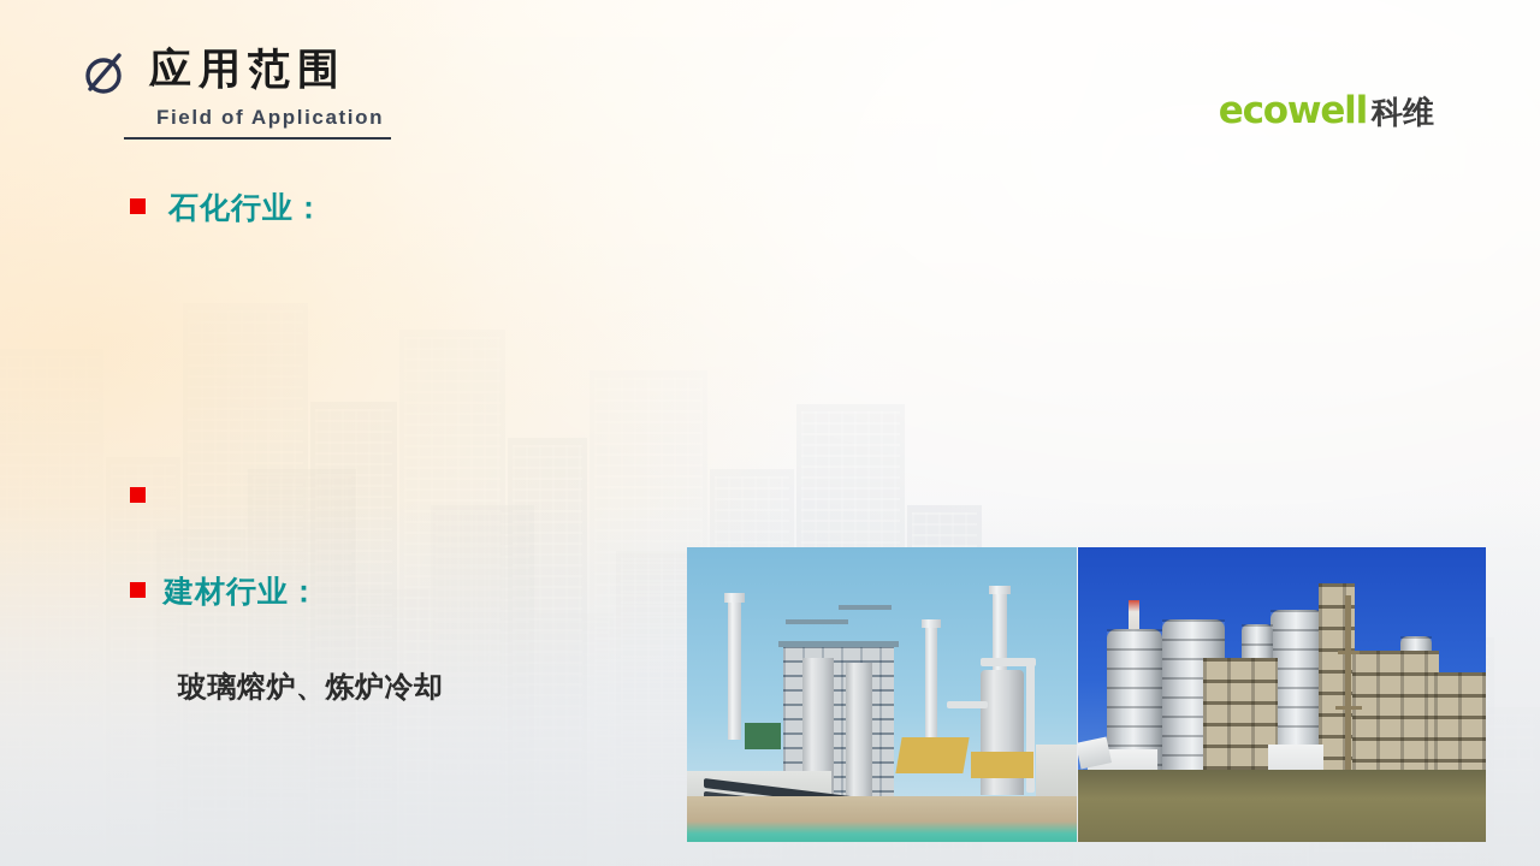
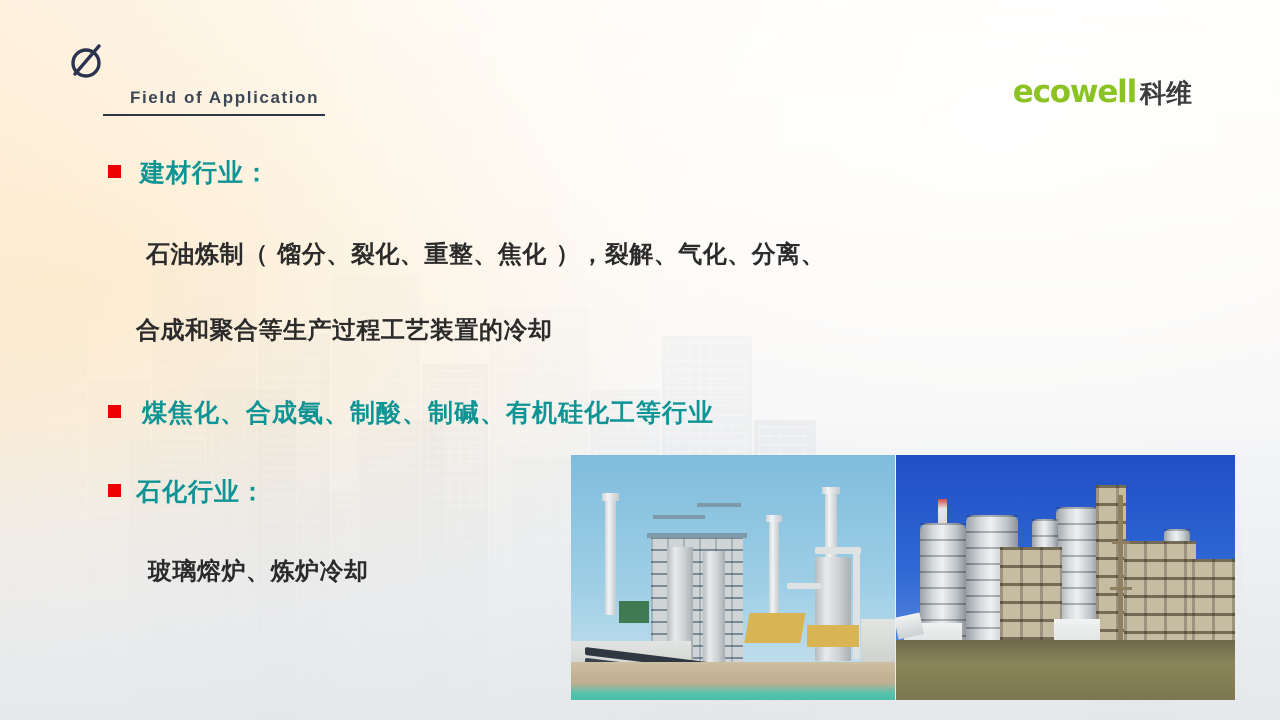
- 应用范围
  Field of Application
  ecowell
  科维
- 石化行业：
+ 建材行业：
+ 石油炼制（ 馏分、裂化、重整、焦化 ），裂解、气化、分离、
+ 合成和聚合等生产过程工艺装置的冷却
+ 煤焦化、合成氨、制酸、制碱、有机硅化工等行业
- 建材行业：
+ 石化行业：
  玻璃熔炉、炼炉冷却
